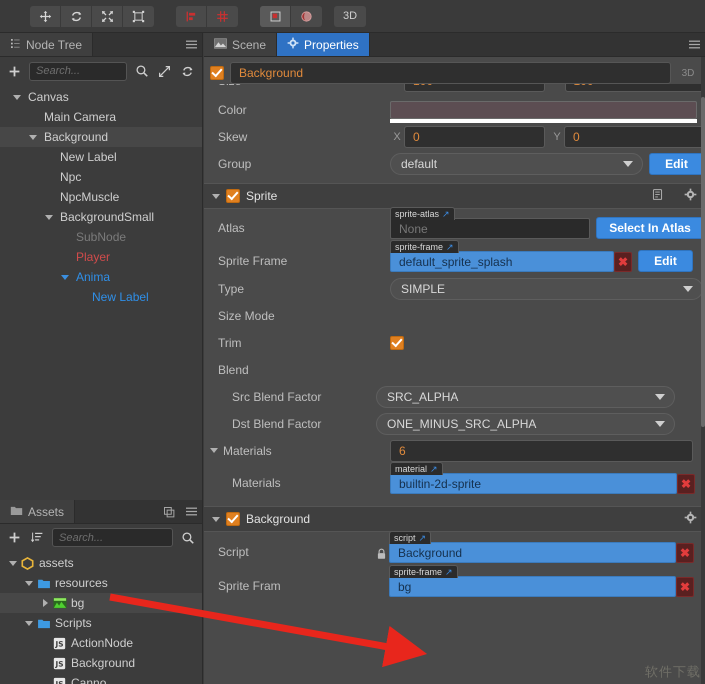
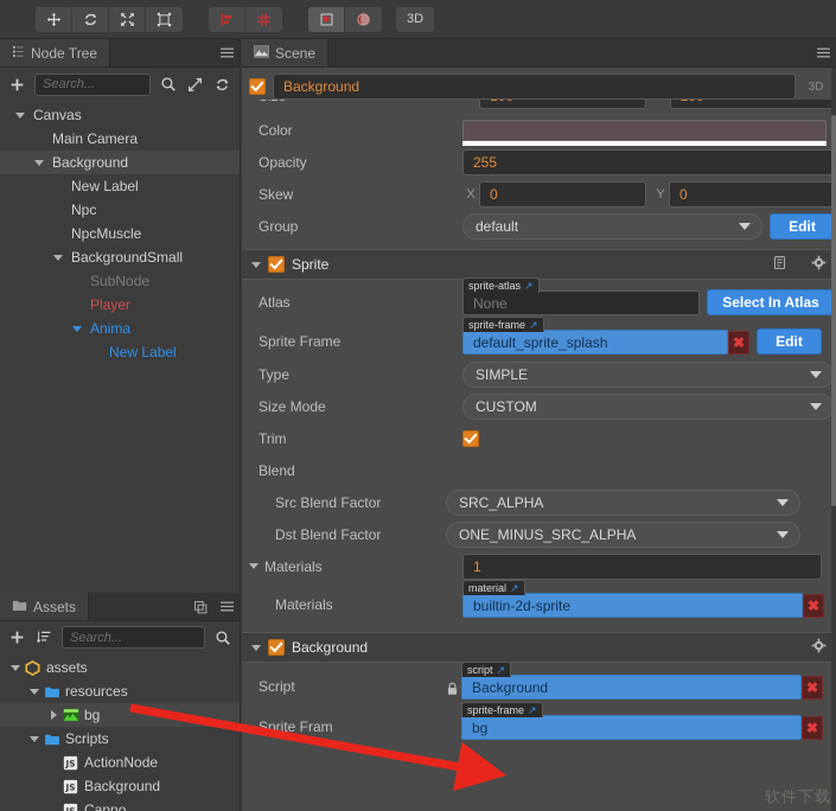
  3D
  Node Tree
  Search...
  Canvas
  Main Camera
  Background
  New Label
  Npc
  NpcMuscle
  BackgroundSmall
  SubNode
  Player
  Anima
  New Label
  Assets
  Search...
  assets
  resources
  bg
  Scripts
  JS
  ActionNode
  JS
  Background
  JS
  Canno
  Scene
- Properties
  Background
  3D
  Color
+ Opacity
+ 255
  Skew
  X
  0
  Y
  0
  Group
  default
  Edit
  Sprite
  Atlas
  sprite-atlas
  ↗
  None
  Select In Atlas
  Sprite Frame
  sprite-frame
  ↗
  default_sprite_splash
  ✖
  Edit
  Type
  SIMPLE
  Size Mode
+ CUSTOM
  Trim
  Blend
  Src Blend Factor
  SRC_ALPHA
  Dst Blend Factor
  ONE_MINUS_SRC_ALPHA
  Materials
- 6
+ 1
  Materials
  material
  ↗
  builtin-2d-sprite
  ✖
  Background
  Script
  script
  ↗
  Background
  ✖
  Sprite Fram
  sprite-frame
  ↗
  bg
  ✖
  软件下载
